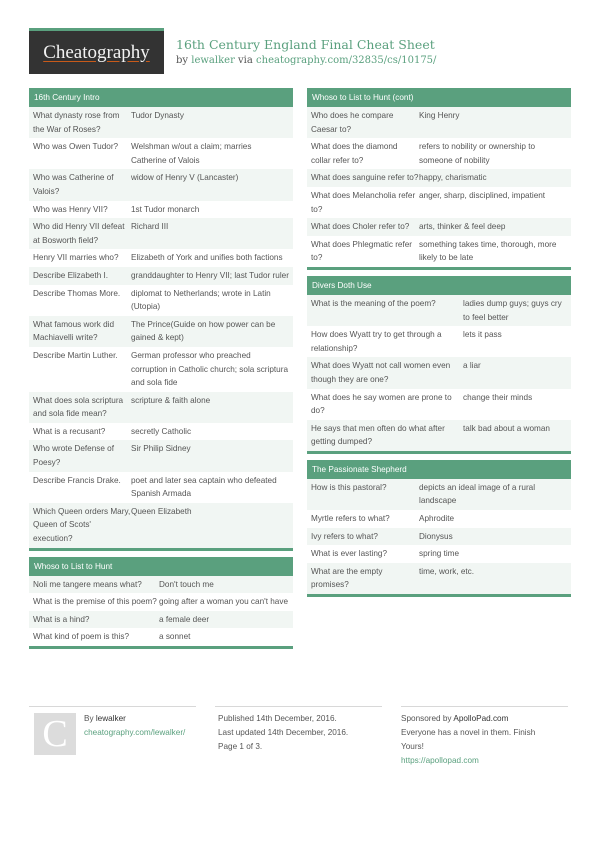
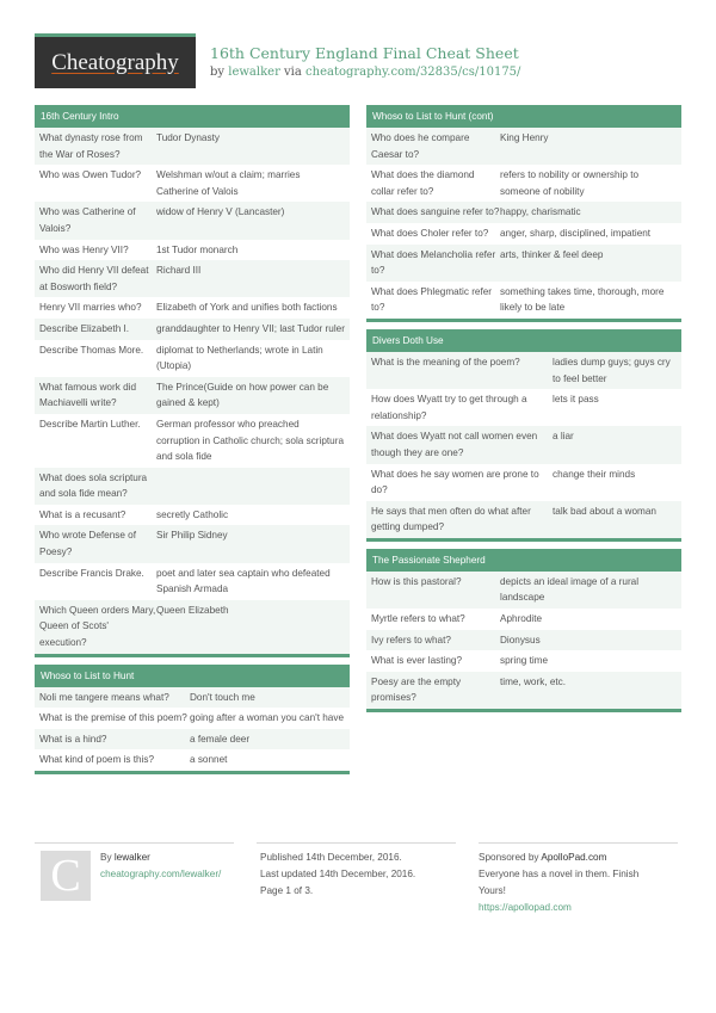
  Cheatography
  16th Century England Final Cheat Sheet
  by lewalker via cheatography.com/32835/cs/10175/
  16th Century Intro
  What dynasty rose from the War of Roses?
  Tudor Dynasty
  Who was Owen Tudor?
  Welshman w/out a claim; marries Catherine of Valois
  Who was Catherine of Valois?
  widow of Henry V (Lancaster)
  Who was Henry VII?
  1st Tudor monarch
  Who did Henry VII defeat at Bosworth field?
  Richard III
  Henry VII marries who?
  Elizabeth of York and unifies both factions
  Describe Elizabeth I.
  granddaughter to Henry VII; last Tudor ruler
  Describe Thomas More.
  diplomat to Netherlands; wrote in Latin (Utopia)
  What famous work did Machiavelli write?
  The Prince(Guide on how power can be gained & kept)
  Describe Martin Luther.
  German professor who preached corruption in Catholic church; sola scriptura and sola fide
  What does sola scriptura and sola fide mean?
- scripture & faith alone
  What is a recusant?
  secretly Catholic
  Who wrote Defense of Poesy?
  Sir Philip Sidney
  Describe Francis Drake.
  poet and later sea captain who defeated Spanish Armada
  Which Queen orders Mary, Queen of Scots' execution?
  Queen Elizabeth
  Whoso to List to Hunt
  Noli me tangere means what?
  Don't touch me
  What is the premise of this poem?
  going after a woman you can't have
  What is a hind?
  a female deer
  What kind of poem is this?
  a sonnet
  Whoso to List to Hunt (cont)
  Who does he compare Caesar to?
  King Henry
  What does the diamond collar refer to?
  refers to nobility or ownership to someone of nobility
  What does sanguine refer to?
  happy, charismatic
- What does Melancholia refer to?
+ What does Choler refer to?
  anger, sharp, disciplined, impatient
- What does Choler refer to?
+ What does Melancholia refer to?
  arts, thinker & feel deep
  What does Phlegmatic refer to?
  something takes time, thorough, more likely to be late
  Divers Doth Use
  What is the meaning of the poem?
  ladies dump guys; guys cry to feel better
  How does Wyatt try to get through a relationship?
  lets it pass
  What does Wyatt not call women even though they are one?
  a liar
  What does he say women are prone to do?
  change their minds
  He says that men often do what after getting dumped?
  talk bad about a woman
  The Passionate Shepherd
  How is this pastoral?
  depicts an ideal image of a rural landscape
  Myrtle refers to what?
  Aphrodite
  Ivy refers to what?
  Dionysus
  What is ever lasting?
  spring time
- What are the empty promises?
+ Poesy are the empty promises?
  time, work, etc.
  C
  By lewalker
  cheatography.com/lewalker/
  Published 14th December, 2016.
  Last updated 14th December, 2016.
  Page 1 of 3.
  Sponsored by ApolloPad.com
  Everyone has a novel in them. Finish Yours!
  https://apollopad.com
